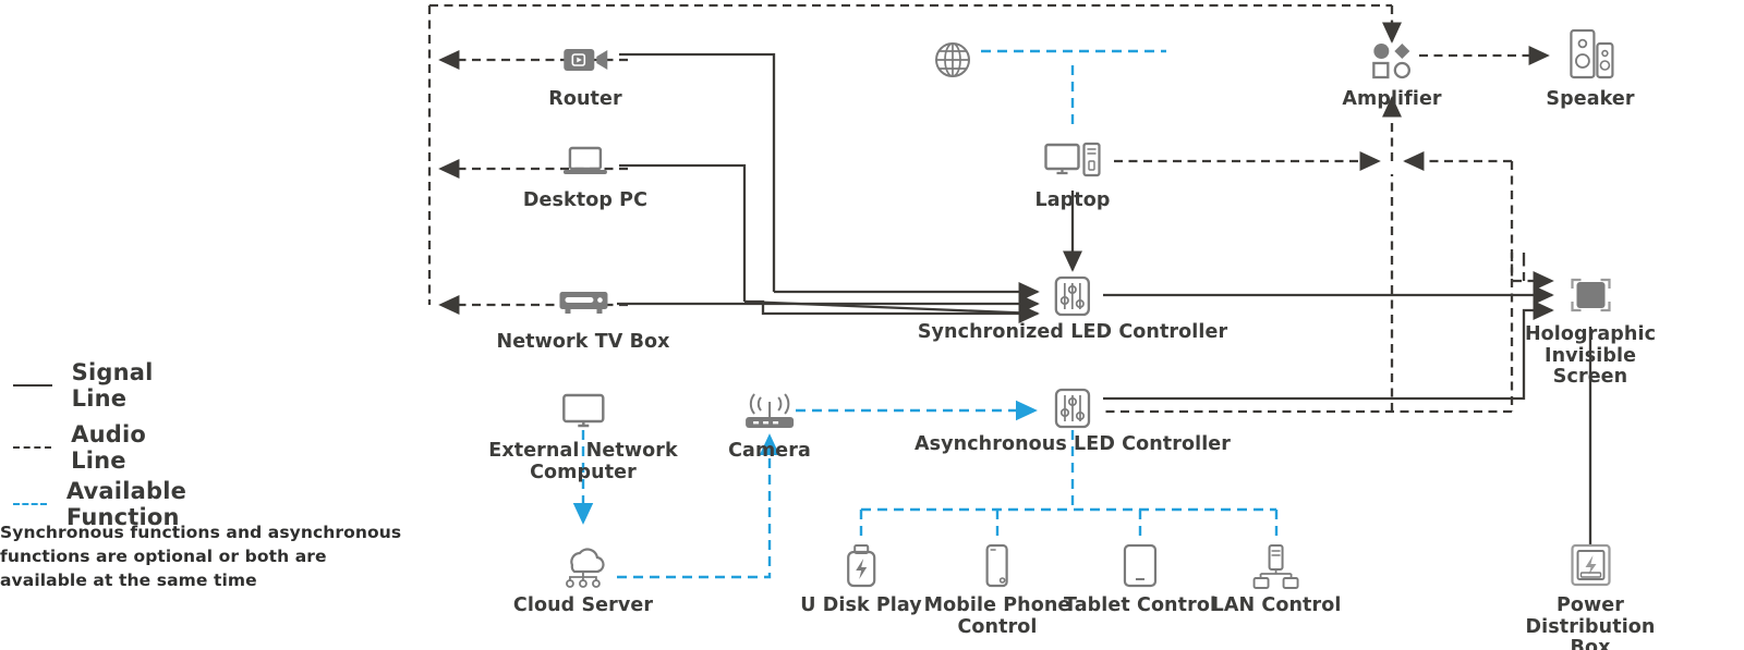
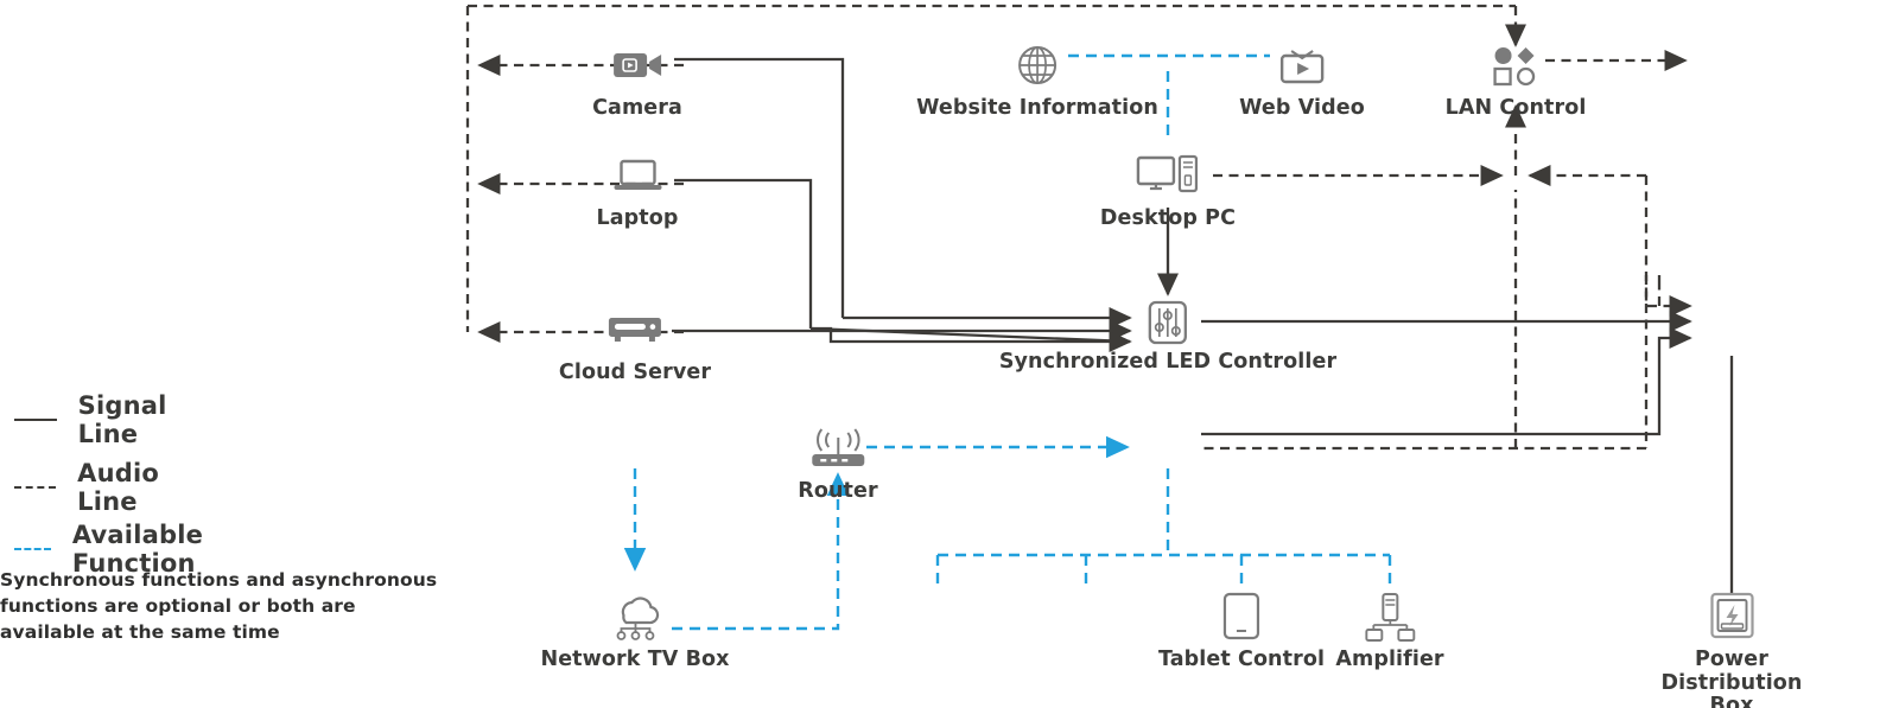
  Signal Line
  Audio Line
  Available Function
  Synchronous functions and asynchronous
  functions are optional or both are
  available at the same time
- Router
+ Camera
- Desktop PC
+ Laptop
- Network TV Box
+ Cloud Server
+ Website Information
+ Web Video
- Laptop
+ Desktop PC
- Amplifier
+ LAN Control
- Speaker
  Synchronized LED Controller
- Asynchronous LED Controller
- Holographic
- Invisible Screen
- External Network
- Computer
- Cloud Server
+ Network TV Box
- Camera
+ Router
- U Disk Play
- Mobile Phone
- Control
  Tablet Control
- LAN Control
+ Amplifier
  Power Distribution Box
